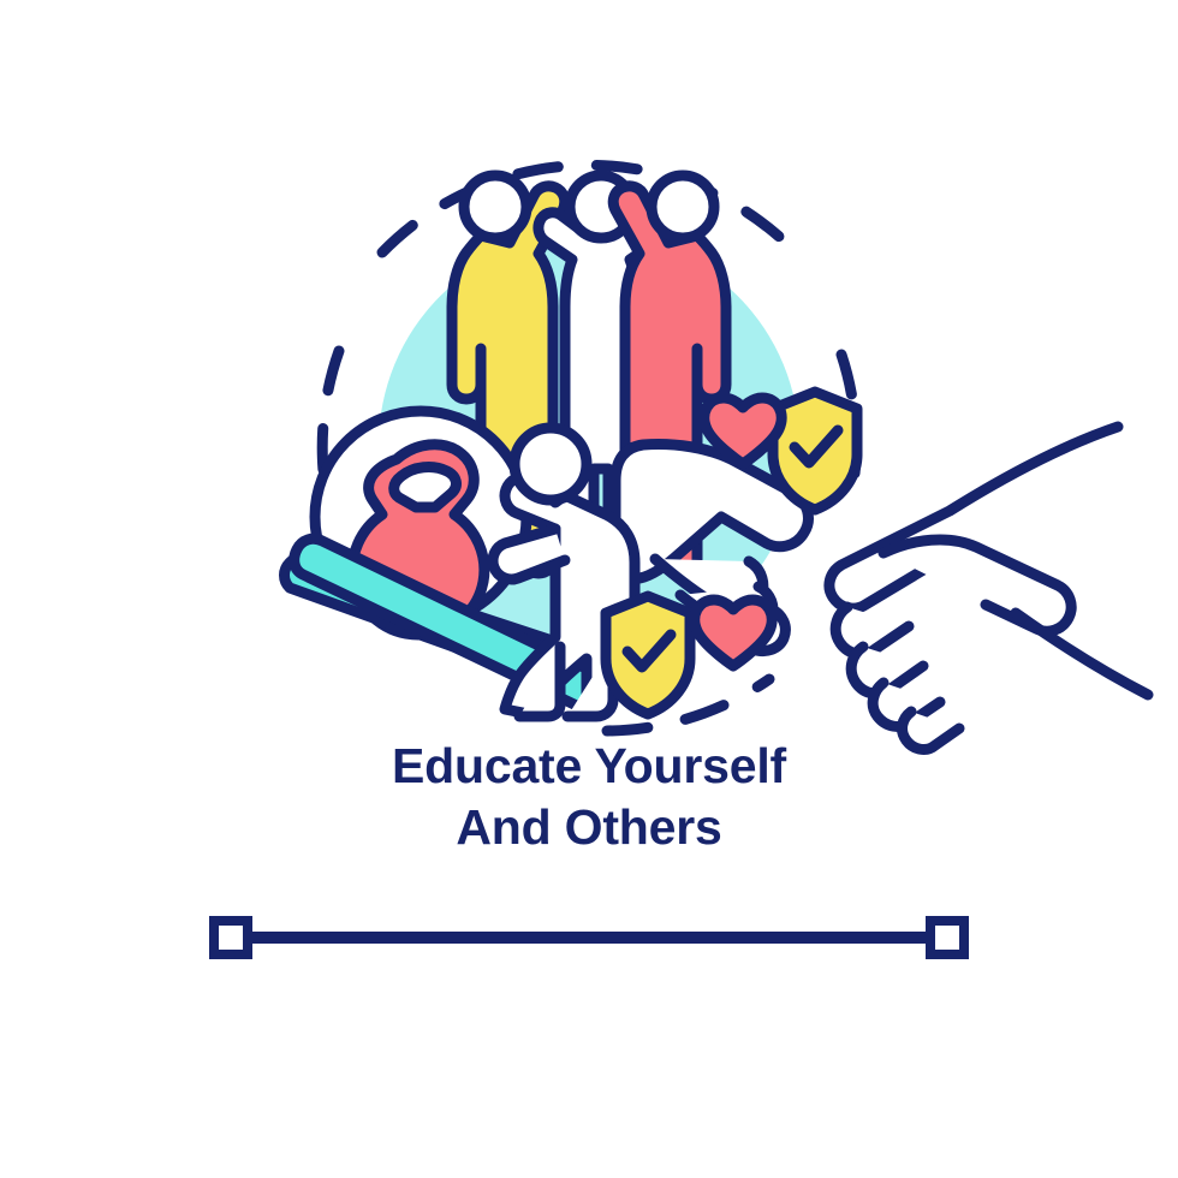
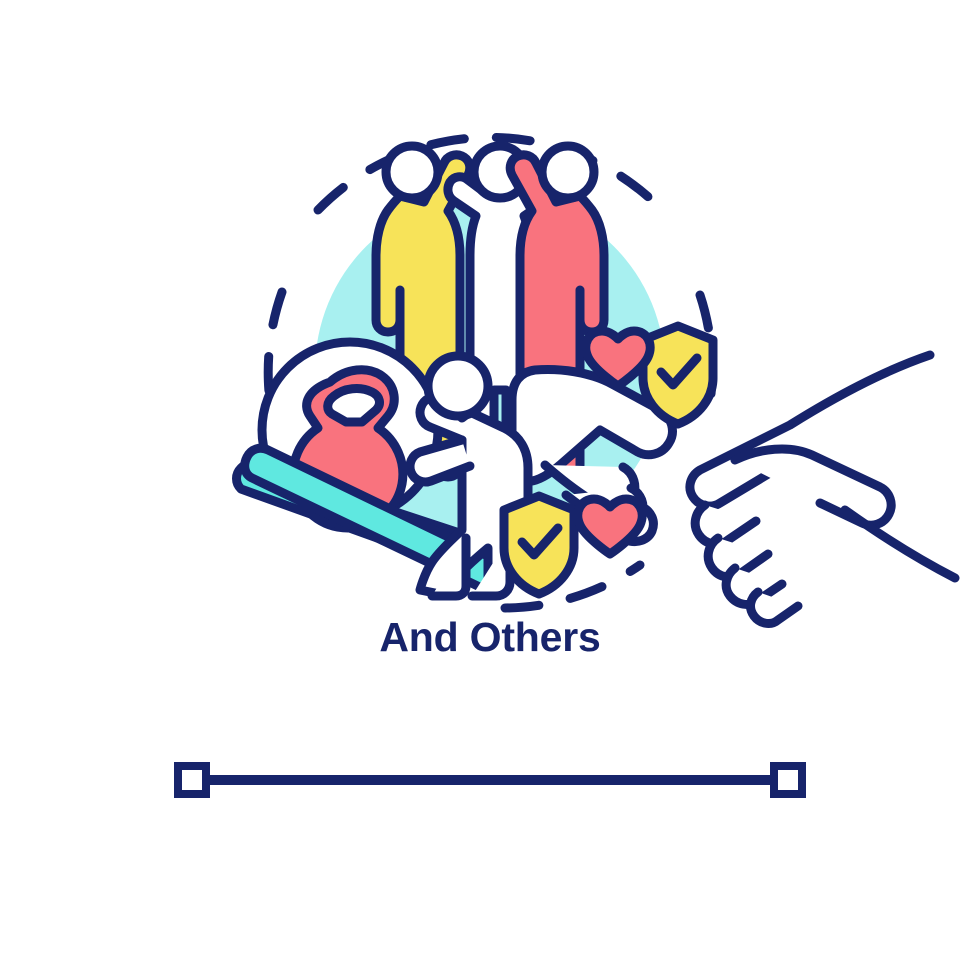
- Educate Yourself
  And Others
